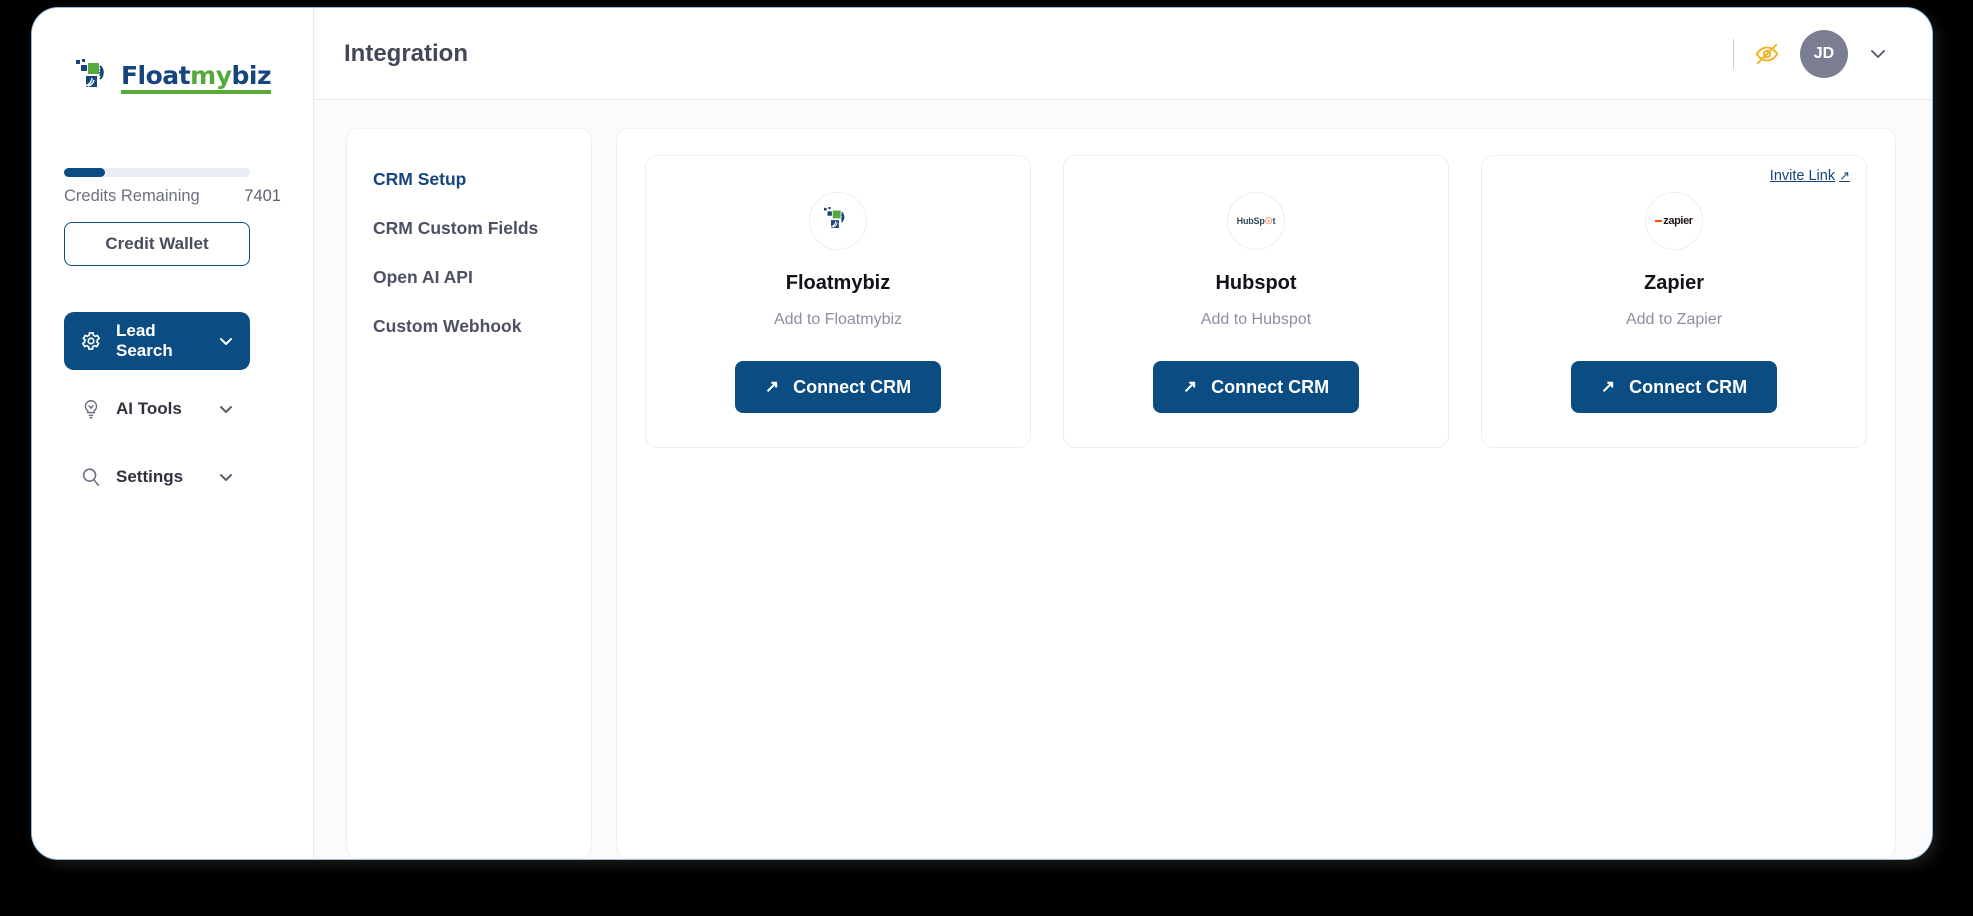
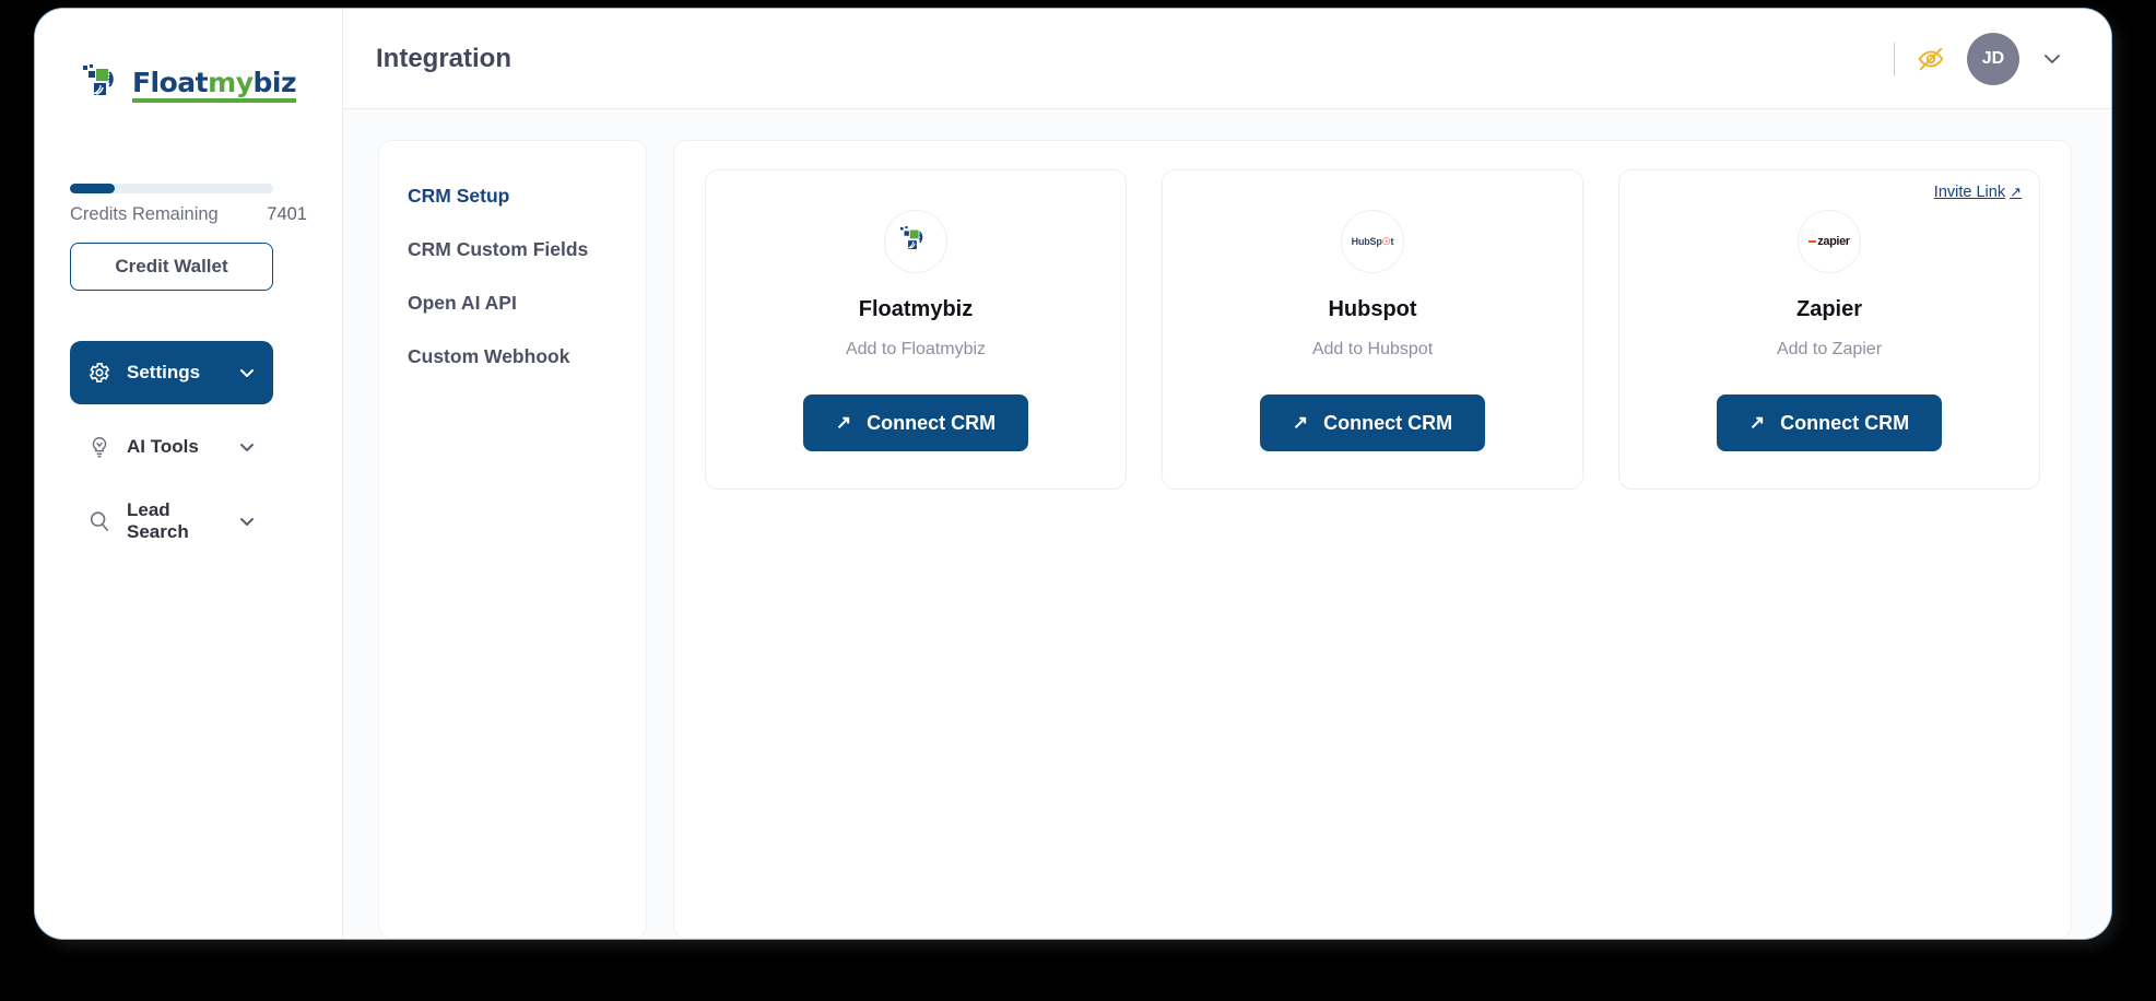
  Floatmybiz
  Credits Remaining
  7401
  Credit Wallet
- Lead Search
+ Settings
  AI Tools
- Settings
+ Lead Search
  Integration
  JD
  CRM Setup
  CRM Custom Fields
  Open AI API
  Custom Webhook
  Floatmybiz
  Add to Floatmybiz
  ↗
  Connect CRM
  HubSp☉t
  Hubspot
  Add to Hubspot
  ↗
  Connect CRM
  Invite Link
  ↗
  zapier
  Zapier
  Add to Zapier
  ↗
  Connect CRM
